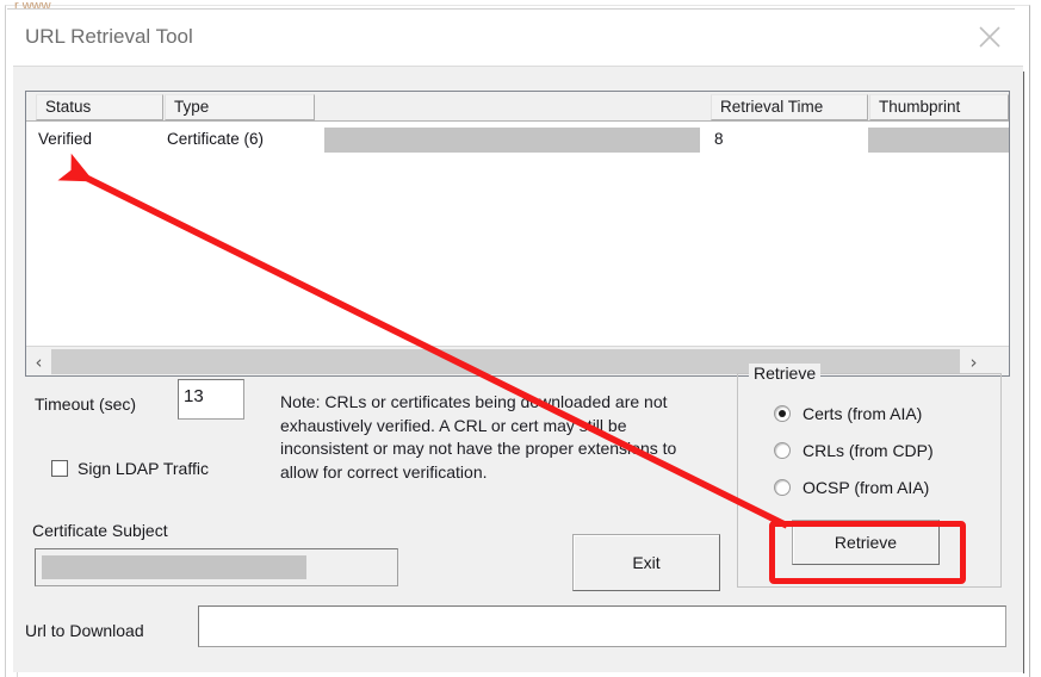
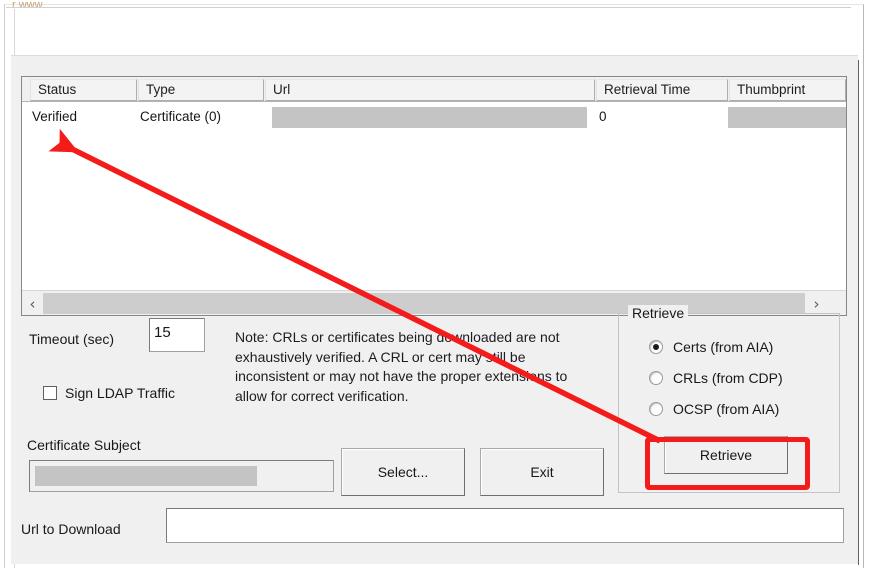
  r www
- URL Retrieval Tool
  Status
  Type
+ Url
  Retrieval Time
  Thumbprint
  Verified
- Certificate (6)
+ Certificate (0)
- 8
+ 0
  ‹
  ›
  Timeout (sec)
- 13
+ 15
  Sign LDAP Traffic
  Note: CRLs or certificates being dwnloaded are not exhaustively verified. A CRL or cert mayill be inconsistent or may not have the proper extensns to allow for correct verification.
  Certificate Subject
+ Select...
  Exit
  Retrieve
  Certs (from AIA)
  CRLs (from CDP)
  OCSP (from AIA)
  Retrieve
  Url to Download
